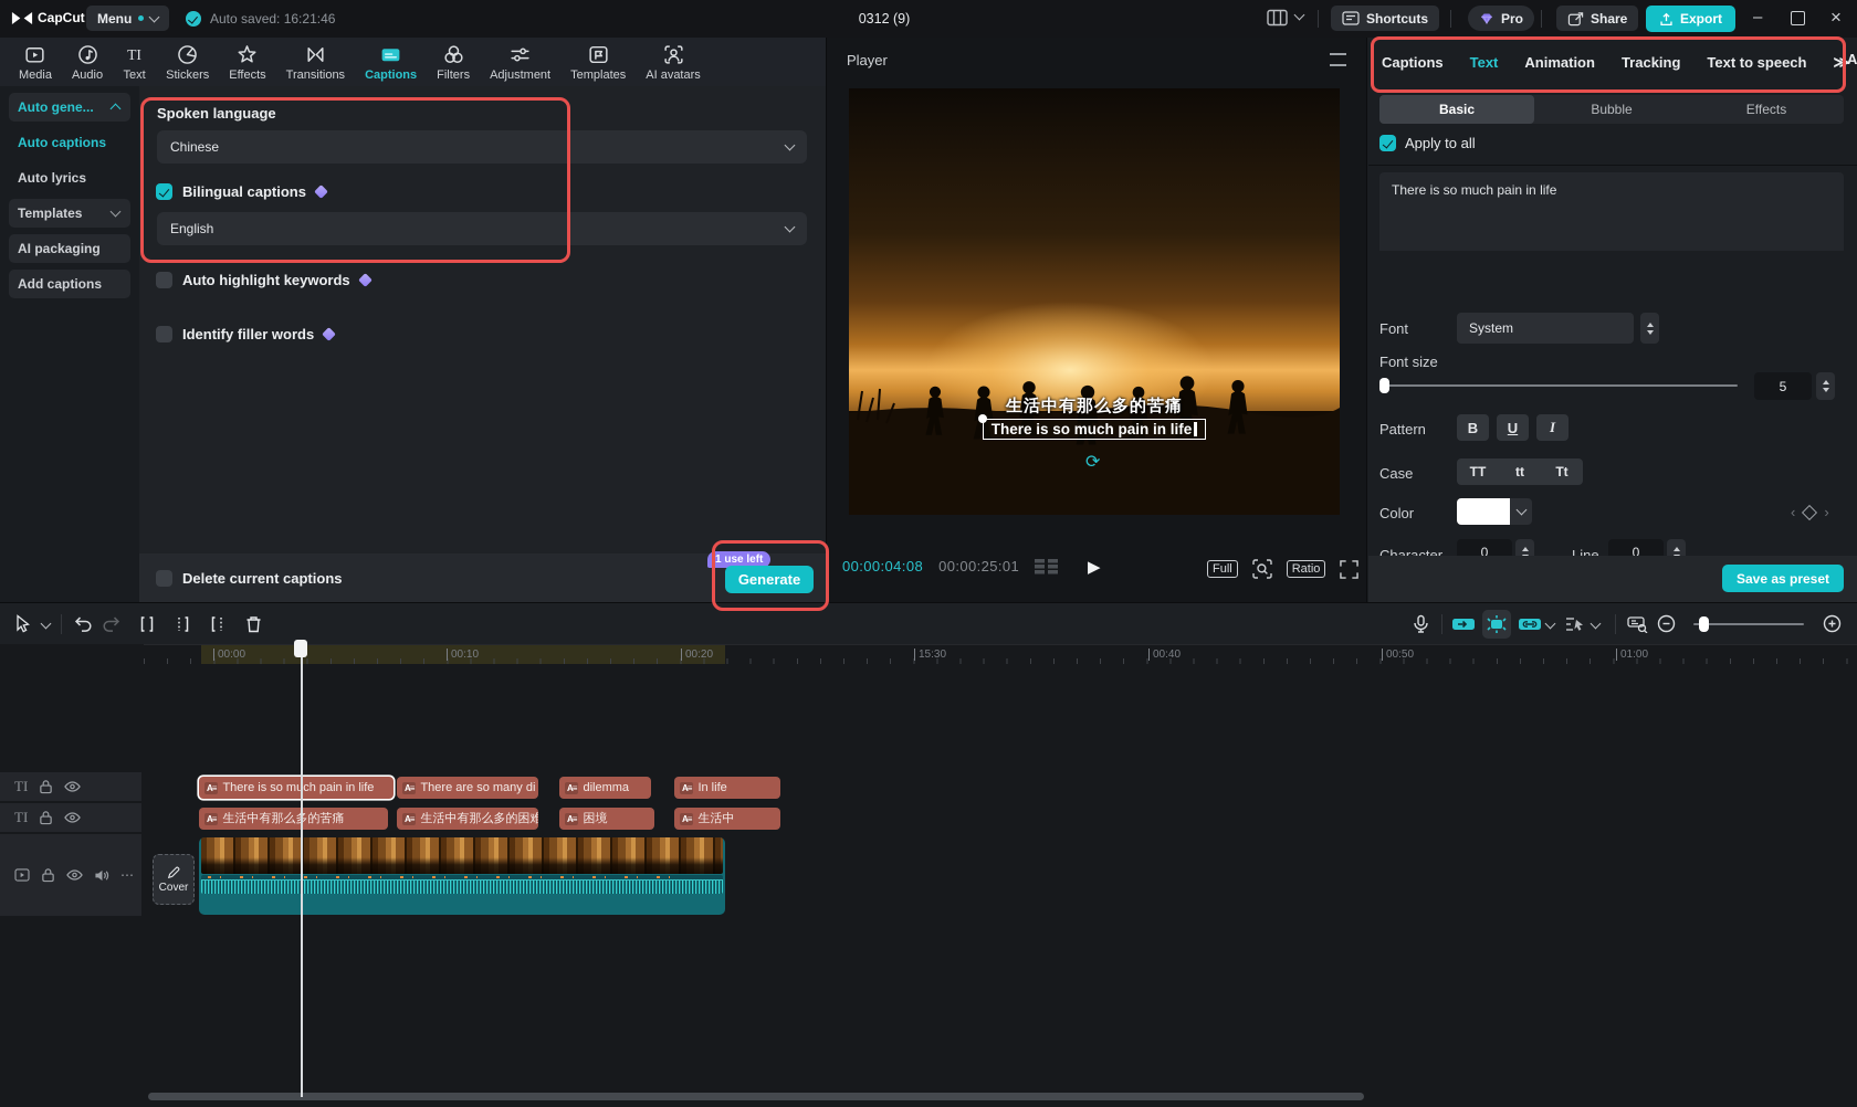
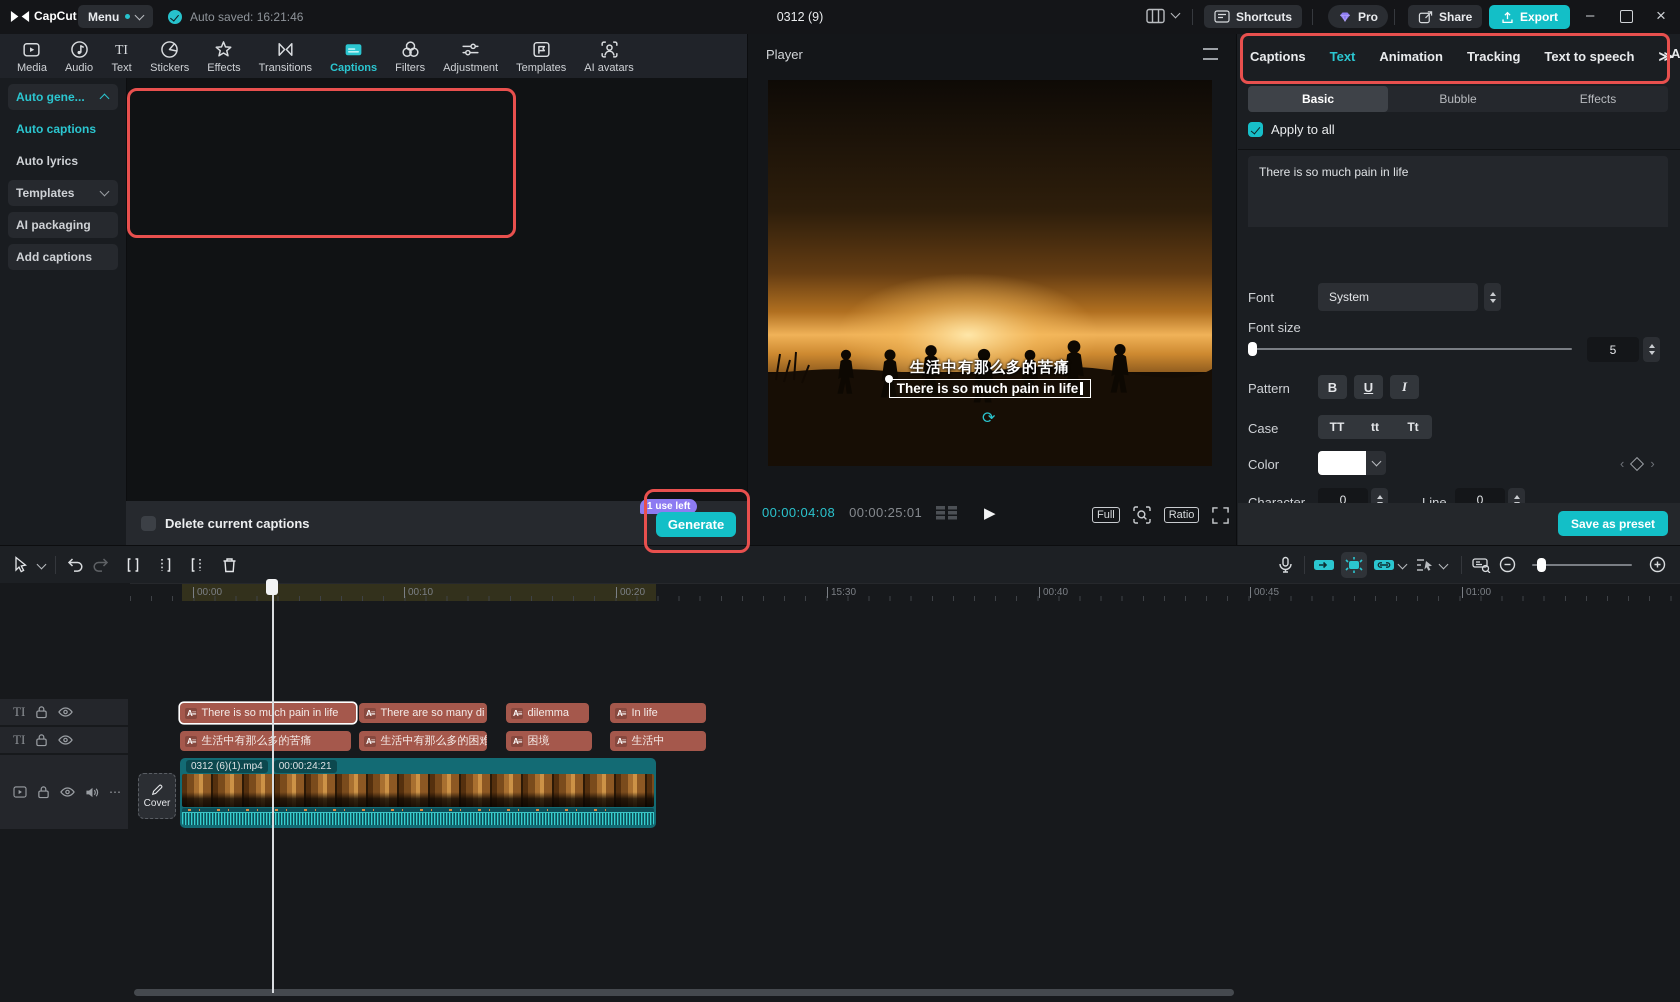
  CapCut
  Menu
  Auto saved: 16:21:46
  0312 (9)
  Shortcuts
  Pro
  Share
  Export
  –
  ×
  Media
  Audio
  TI
  Text
  Stickers
  Effects
  Transitions
  Captions
  Filters
  Adjustment
  Templates
  AI avatars
  Auto gene...
  Auto captions
  Auto lyrics
  Templates
  AI packaging
  Add captions
- Spoken language
- Chinese
- Bilingual captions
- English
- Auto highlight keywords
- Identify filler words
  Delete current captions
  1 use left
  Generate
  Player
  生活中有那么多的苦痛
  There is so much pain in life
  ⟳
  00:00:04:08
  00:00:25:01
  ▶
  Full
  Ratio
  Captions
  Text
  Animation
  Tracking
  Text to speech
  ≫
  A
  Basic
  Bubble
  Effects
  Apply to all
  There is so much pain in life
  Font
  System
  Font size
  5
  Pattern
  B
  U
  I
  Case
  TT
  tt
  Tt
  Color
  ‹
  ›
  0
  0
  Save as preset
  TI
  TI
  ⋯
  A≡
  There is so mch pain in life
  A≡
  There are so many di
  A≡
  dilemma
  A≡
  In life
  A≡
  生活中有那么的苦痛
  A≡
  生活中有那么多的困难
  A≡
  困境
  A≡
  生活中
+ 0312 (6)(1).mp4
+ 00:00:24:21
  Cover
  00:00
  00:10
  00:20
  15:30
  00:40
- 00:50
+ 00:45
  01:00
